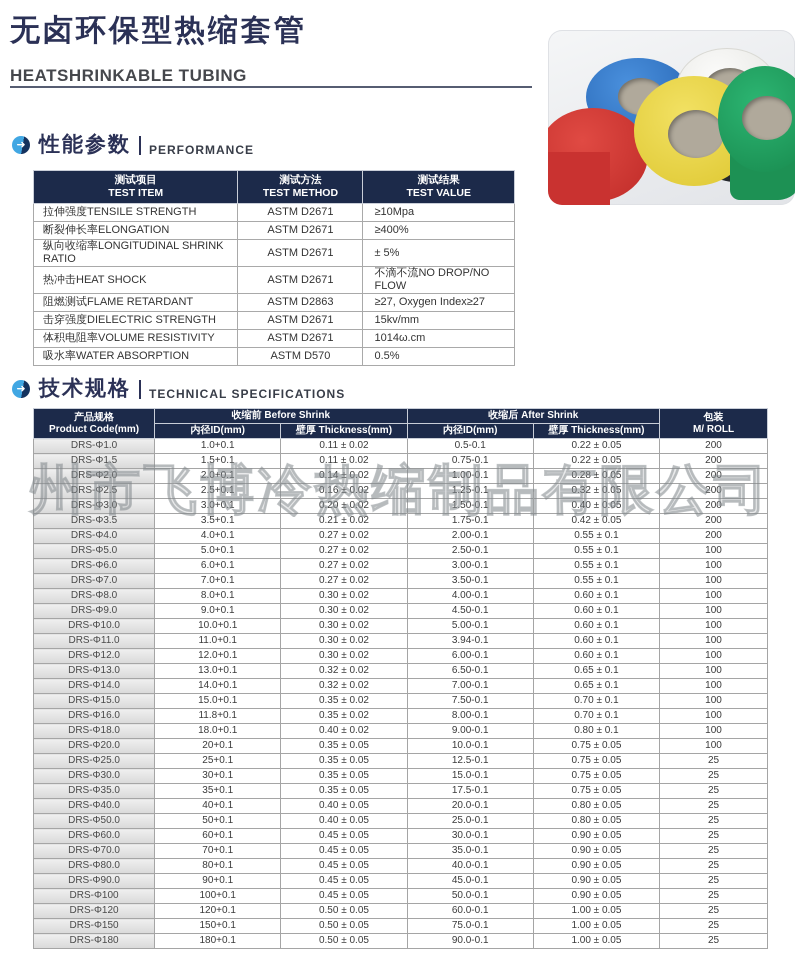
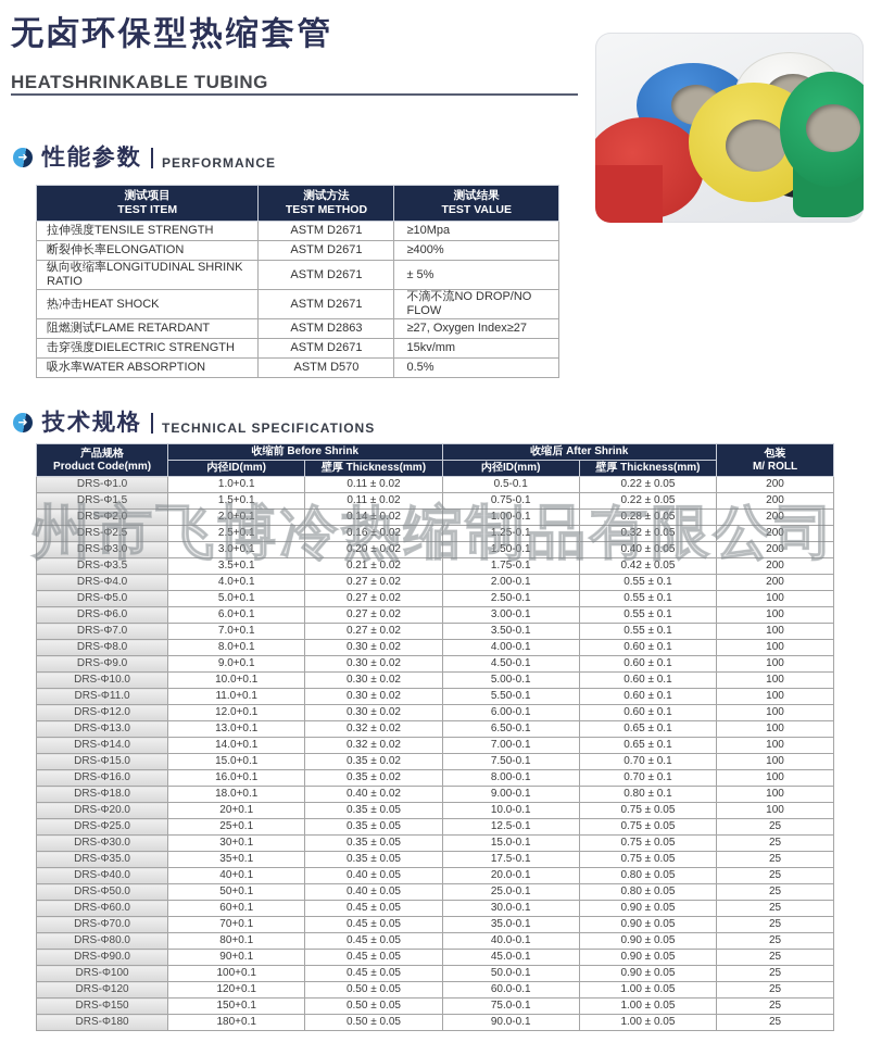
  无卤环保型热缩套管
  HEATSHRINKABLE TUBING
  ➜
  性能参数
  PERFORMANCE
  测试项目 TEST ITEM	测试方法 TEST METHOD	测试结果 TEST VALUE
  拉伸强度TENSILE STRENGTH	ASTM D2671	≥10Mpa
  断裂伸长率ELONGATION	ASTM D2671	≥400%
  纵向收缩率LONGITUDINAL SHRINK RATIO	ASTM D2671	± 5%
  热冲击HEAT SHOCK	ASTM D2671	不滴不流NO DROP/NO FLOW
  阻燃测试FLAME RETARDANT	ASTM D2863	≥27, Oxygen Index≥27
  击穿强度DIELECTRIC STRENGTH	ASTM D2671	15kv/mm
- 体积电阻率VOLUME RESISTIVITY	ASTM D2671	1014ω.cm
  吸水率WATER ABSORPTION	ASTM D570	0.5%
  ➜
  技术规格
  TECHNICAL SPECIFICATIONS
  产品规格 Product Code(mm)	收缩前 Before Shrink	收缩后 After Shrink	包装 M/ ROLL
  内径ID(mm)	壁厚 Thickness(mm)	内径ID(mm)	壁厚 Thickness(mm)
  DRS-Φ1.0	1.0+0.1	0.11 ± 0.02	0.5-0.1	0.22 ± 0.05	200
  DRS-Φ1.5	1.5+0.1	0.11 ± 0.02	0.75-0.1	0.22 ± 0.05	200
  DRS-Φ2.0	2.0+0.1	0.14 ± 0.02	1.00-0.1	0.28 ± 0.05	200
  DRS-Φ2.5	2.5+0.1	0.16 ± 0.02	1.25-0.1	0.32 ± 0.05	200
  DRS-Φ3.0	3.0+0.1	0.20 ± 0.02	1.50-0.1	0.40 ± 0.05	200
  DRS-Φ3.5	3.5+0.1	0.21 ± 0.02	1.75-0.1	0.42 ± 0.05	200
  DRS-Φ4.0	4.0+0.1	0.27 ± 0.02	2.00-0.1	0.55 ± 0.1	200
  DRS-Φ5.0	5.0+0.1	0.27 ± 0.02	2.50-0.1	0.55 ± 0.1	100
  DRS-Φ6.0	6.0+0.1	0.27 ± 0.02	3.00-0.1	0.55 ± 0.1	100
  DRS-Φ7.0	7.0+0.1	0.27 ± 0.02	3.50-0.1	0.55 ± 0.1	100
  DRS-Φ8.0	8.0+0.1	0.30 ± 0.02	4.00-0.1	0.60 ± 0.1	100
  DRS-Φ9.0	9.0+0.1	0.30 ± 0.02	4.50-0.1	0.60 ± 0.1	100
  DRS-Φ10.0	10.0+0.1	0.30 ± 0.02	5.00-0.1	0.60 ± 0.1	100
- DRS-Φ11.0	11.0+0.1	0.30 ± 0.02	3.94-0.1	0.60 ± 0.1	100
+ DRS-Φ11.0	11.0+0.1	0.30 ± 0.02	5.50-0.1	0.60 ± 0.1	100
  DRS-Φ12.0	12.0+0.1	0.30 ± 0.02	6.00-0.1	0.60 ± 0.1	100
  DRS-Φ13.0	13.0+0.1	0.32 ± 0.02	6.50-0.1	0.65 ± 0.1	100
  DRS-Φ14.0	14.0+0.1	0.32 ± 0.02	7.00-0.1	0.65 ± 0.1	100
  DRS-Φ15.0	15.0+0.1	0.35 ± 0.02	7.50-0.1	0.70 ± 0.1	100
- DRS-Φ16.0	11.8+0.1	0.35 ± 0.02	8.00-0.1	0.70 ± 0.1	100
+ DRS-Φ16.0	16.0+0.1	0.35 ± 0.02	8.00-0.1	0.70 ± 0.1	100
  DRS-Φ18.0	18.0+0.1	0.40 ± 0.02	9.00-0.1	0.80 ± 0.1	100
  DRS-Φ20.0	20+0.1	0.35 ± 0.05	10.0-0.1	0.75 ± 0.05	100
  DRS-Φ25.0	25+0.1	0.35 ± 0.05	12.5-0.1	0.75 ± 0.05	25
  DRS-Φ30.0	30+0.1	0.35 ± 0.05	15.0-0.1	0.75 ± 0.05	25
  DRS-Φ35.0	35+0.1	0.35 ± 0.05	17.5-0.1	0.75 ± 0.05	25
  DRS-Φ40.0	40+0.1	0.40 ± 0.05	20.0-0.1	0.80 ± 0.05	25
  DRS-Φ50.0	50+0.1	0.40 ± 0.05	25.0-0.1	0.80 ± 0.05	25
  DRS-Φ60.0	60+0.1	0.45 ± 0.05	30.0-0.1	0.90 ± 0.05	25
  DRS-Φ70.0	70+0.1	0.45 ± 0.05	35.0-0.1	0.90 ± 0.05	25
  DRS-Φ80.0	80+0.1	0.45 ± 0.05	40.0-0.1	0.90 ± 0.05	25
  DRS-Φ90.0	90+0.1	0.45 ± 0.05	45.0-0.1	0.90 ± 0.05	25
  DRS-Φ100	100+0.1	0.45 ± 0.05	50.0-0.1	0.90 ± 0.05	25
  DRS-Φ120	120+0.1	0.50 ± 0.05	60.0-0.1	1.00 ± 0.05	25
  DRS-Φ150	150+0.1	0.50 ± 0.05	75.0-0.1	1.00 ± 0.05	25
  DRS-Φ180	180+0.1	0.50 ± 0.05	90.0-0.1	1.00 ± 0.05	25
  州市飞博冷热缩制品有限公司
